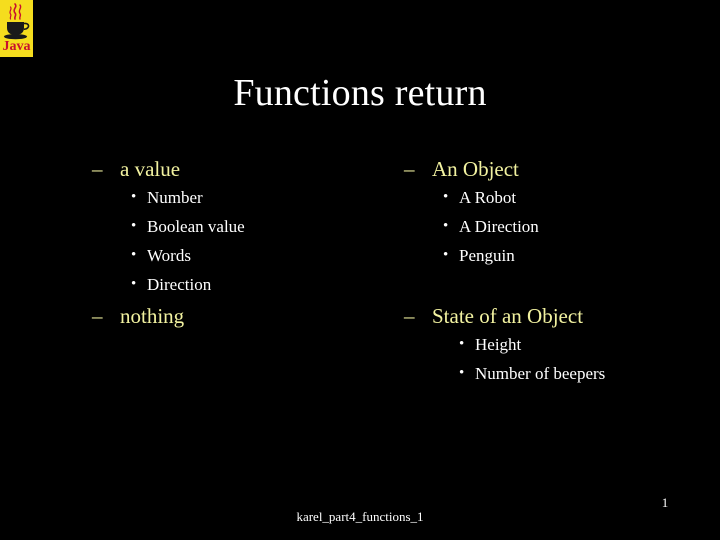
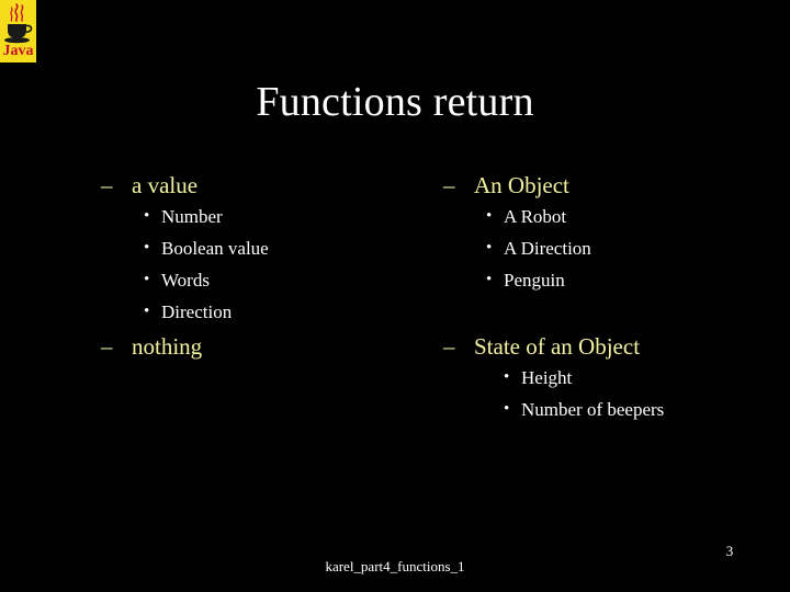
  Java
  Functions return
  –
  a value
  •
  Number
  •
  Boolean value
  •
  Words
  •
  Direction
  –
  nothing
  –
  An Object
  •
  A Robot
  •
  A Direction
  •
  Penguin
  –
  State of an Object
  •
  Height
  •
  Number of beepers
  karel_part4_functions_1
- 1
+ 3
